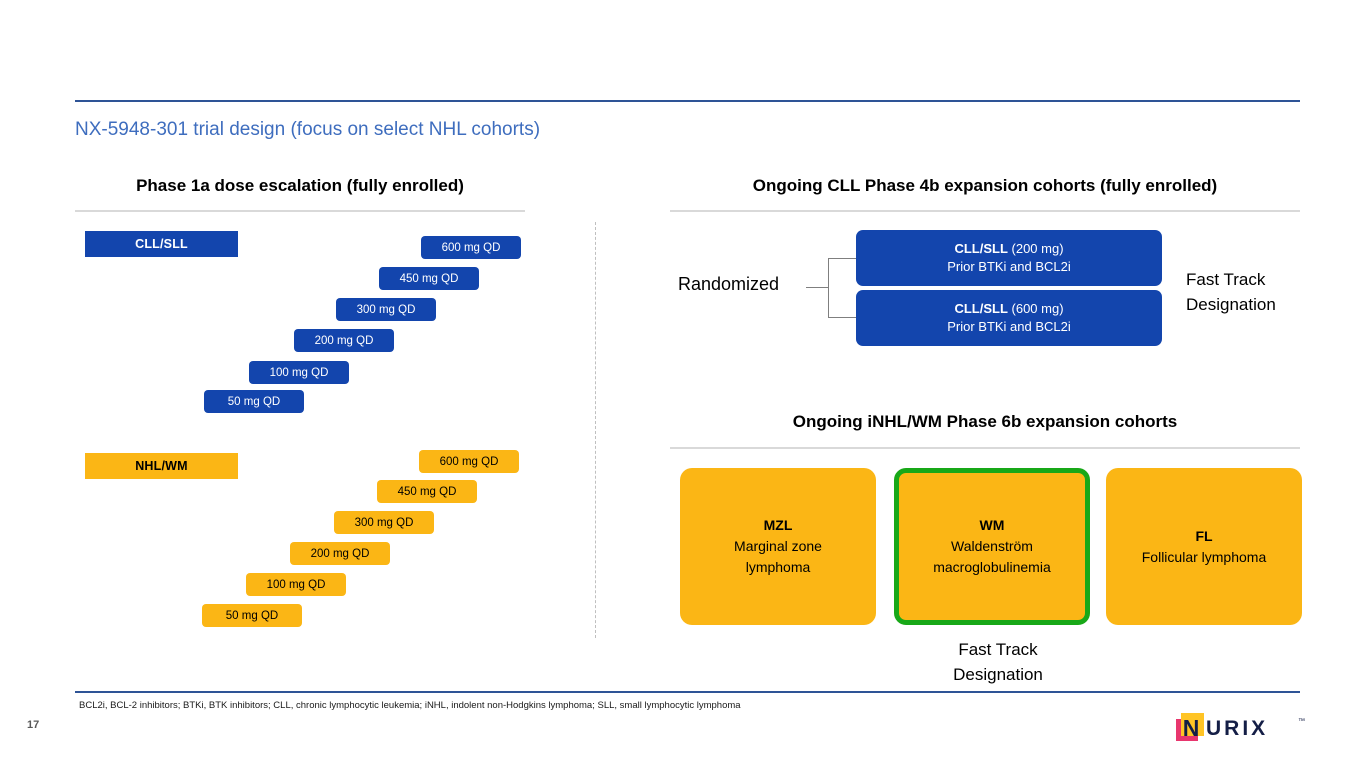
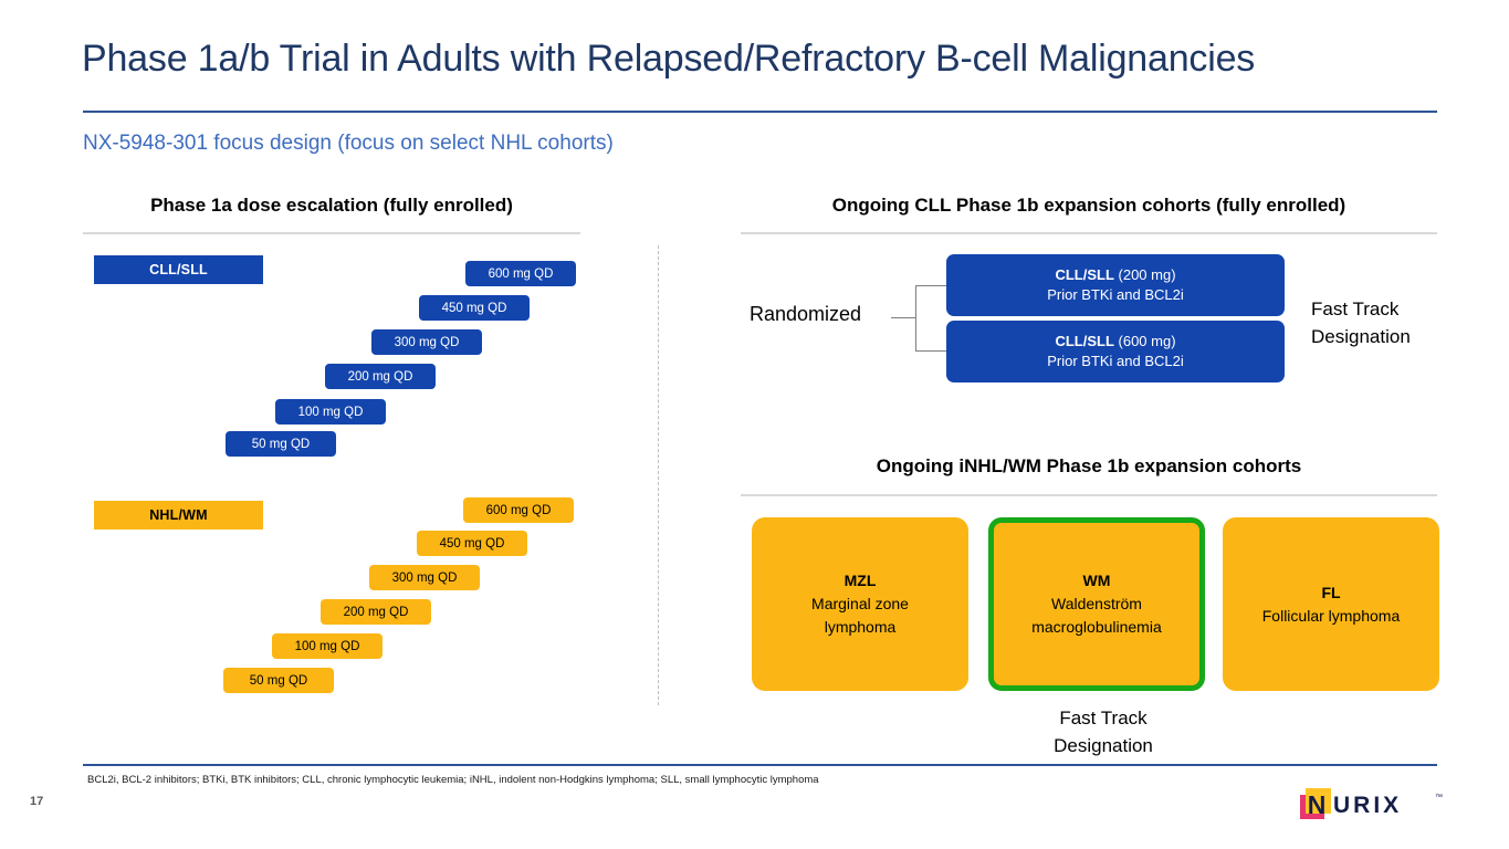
+ Phase 1a/b Trial in Adults with Relapsed/Refractory B-cell Malignancies
- NX-5948-301 trial design (focus on select NHL cohorts)
+ NX-5948-301 focus design (focus on select NHL cohorts)
  Phase 1a dose escalation (fully enrolled)
  CLL/SLL
  50 mg QD
  100 mg QD
  200 mg QD
  300 mg QD
  450 mg QD
  600 mg QD
  NHL/WM
  50 mg QD
  100 mg QD
  200 mg QD
  300 mg QD
  450 mg QD
  600 mg QD
- Ongoing CLL Phase 4b expansion cohorts (fully enrolled)
+ Ongoing CLL Phase 1b expansion cohorts (fully enrolled)
  Randomized
  CLL/SLL (200 mg)
  Prior BTKi and BCL2i
  CLL/SLL (600 mg)
  Prior BTKi and BCL2i
  Fast Track
  Designation
- Ongoing iNHL/WM Phase 6b expansion cohorts
+ Ongoing iNHL/WM Phase 1b expansion cohorts
  MZL
  Marginal zone
  lymphoma
  WM
  Waldenström
  macroglobulinemia
  FL
  Follicular lymphoma
  Fast Track
  Designation
  BCL2i, BCL-2 inhibitors; BTKi, BTK inhibitors; CLL, chronic lymphocytic leukemia; iNHL, indolent non-Hodgkins lymphoma; SLL, small lymphocytic lymphoma
  17
  N
  URIX
